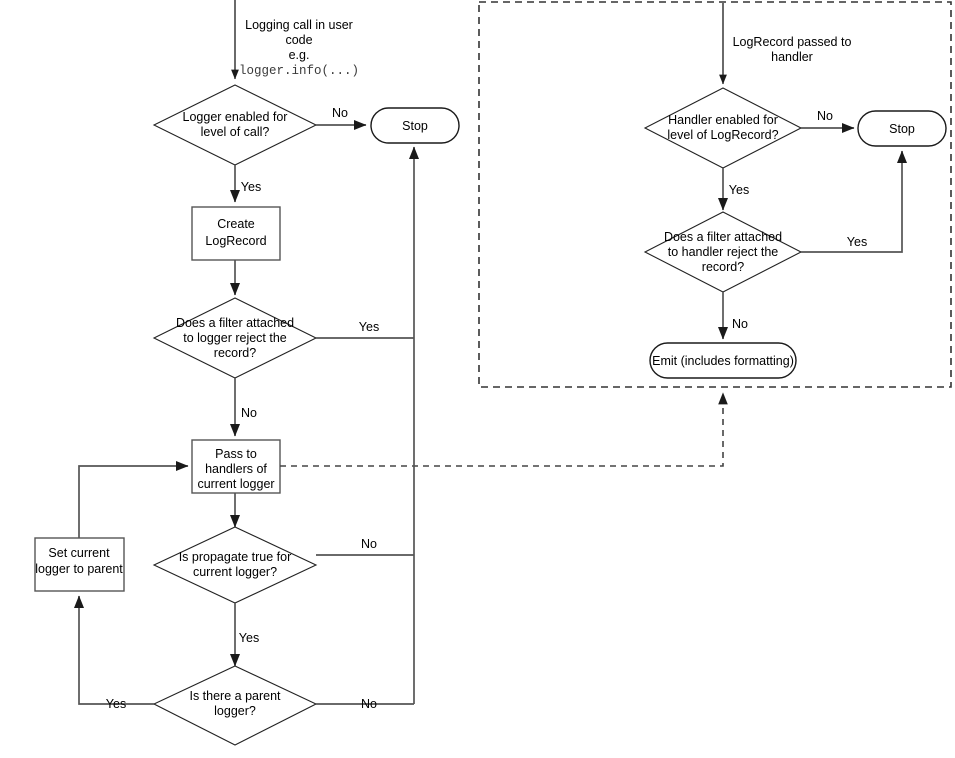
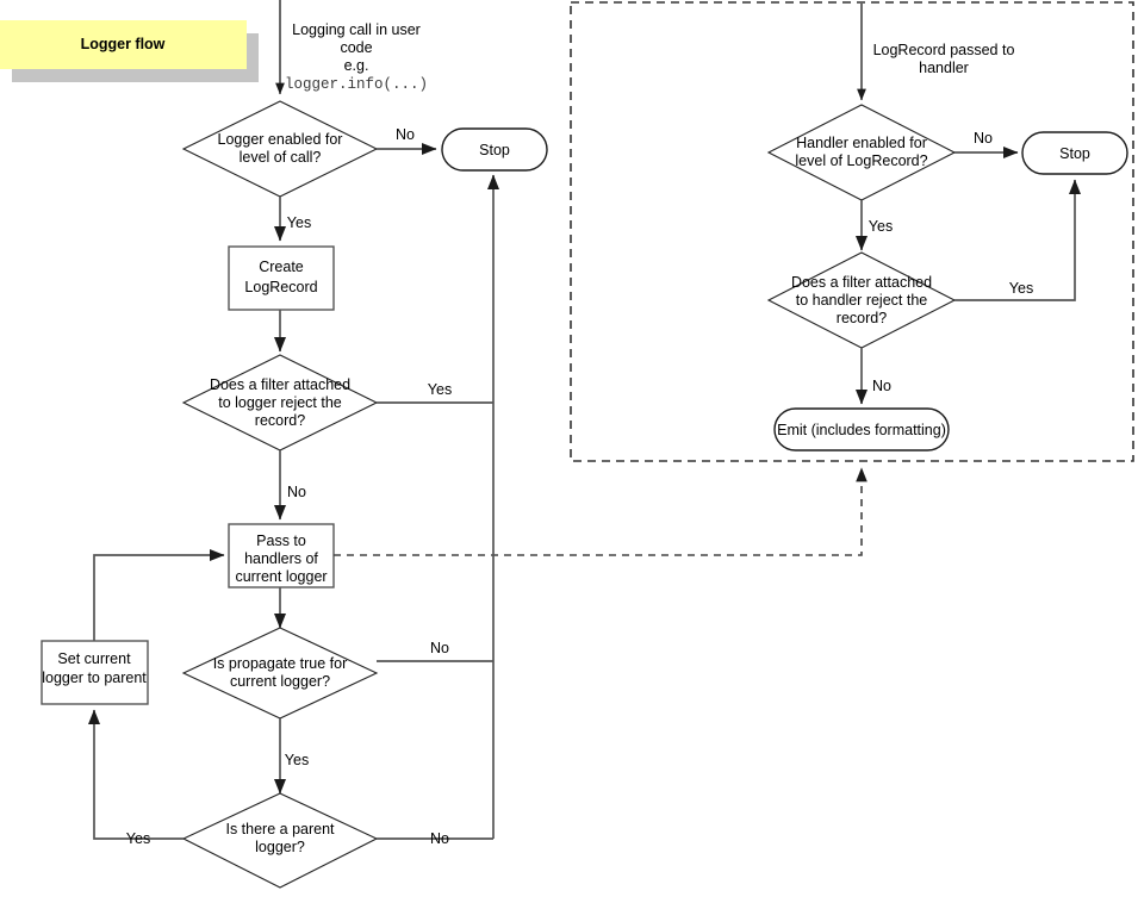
+ Logger flow
  Logging call in user
  code
  e.g.
  logger.info(...)
  Logger enabled for
  level of call?
  No
  Stop
  Yes
  Create
  LogRecord
  Does a filter attached
  to logger reject the
  record?
  Yes
  No
  Pass to
  handlers of
  current logger
  Is propagate true for
  current logger?
  No
  Yes
  Is there a parent
  logger?
  Yes
  No
  Set current
  logger to parent
  LogRecord passed to
  handler
  Handler enabled for
  level of LogRecord?
  No
  Stop
  Yes
  Does a filter attached
  to handler reject the
  record?
  Yes
  No
  Emit (includes formatting)
